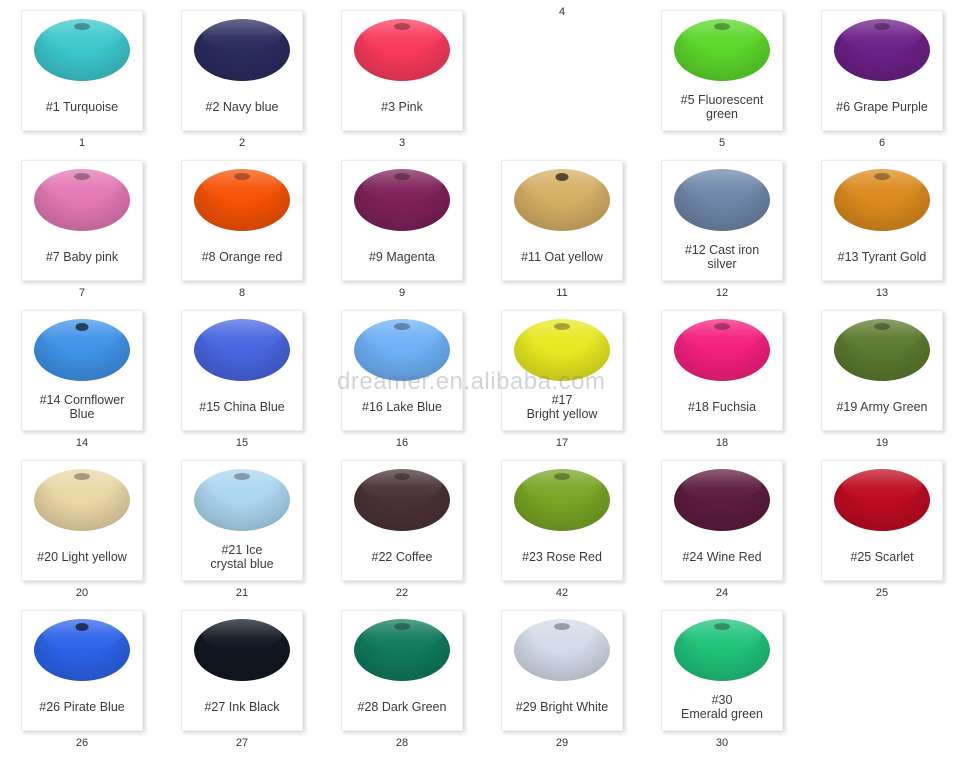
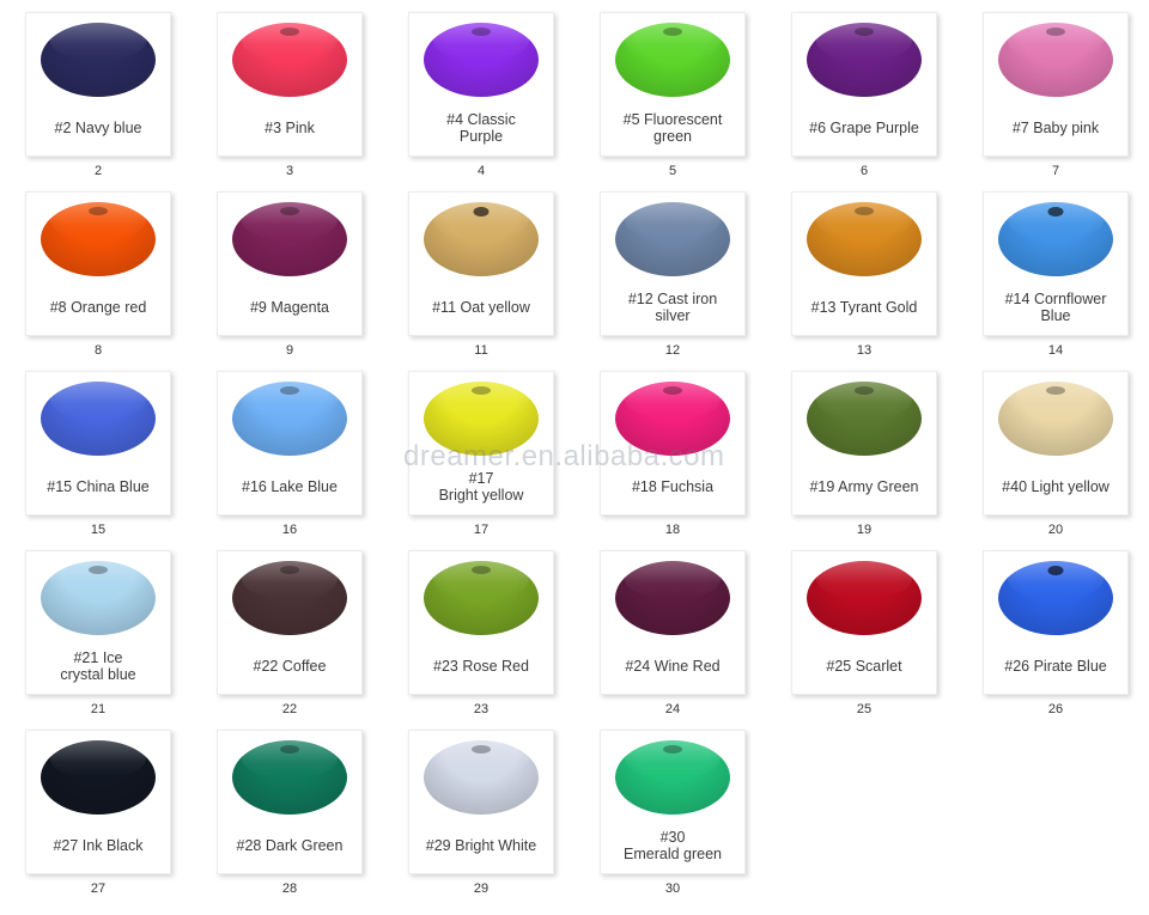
- #1 Turquoise
- 1
  #2 Navy blue
  2
  #3 Pink
  3
+ #4 Classic
+ Purple
  4
  #5 Fluorescent
  green
  5
  #6 Grape Purple
  6
  #7 Baby pink
  7
  #8 Orange red
  8
  #9 Magenta
  9
  #11 Oat yellow
  11
  #12 Cast iron
  silver
  12
  #13 Tyrant Gold
  13
  #14 Cornflower
  Blue
  14
  #15 China Blue
  15
  #16 Lake Blue
  16
  #17
  Bright yellow
  17
  #18 Fuchsia
  18
  #19 Army Green
  19
- #20 Light yellow
+ #40 Light yellow
  20
  #21 Ice
  crystal blue
  21
  #22 Coffee
  22
  #23 Rose Red
- 42
+ 23
  #24 Wine Red
  24
  #25 Scarlet
  25
  #26 Pirate Blue
  26
  #27 Ink Black
  27
  #28 Dark Green
  28
  #29 Bright White
  29
  #30
  Emerald green
  30
  dreamer.en.alibaba.com
